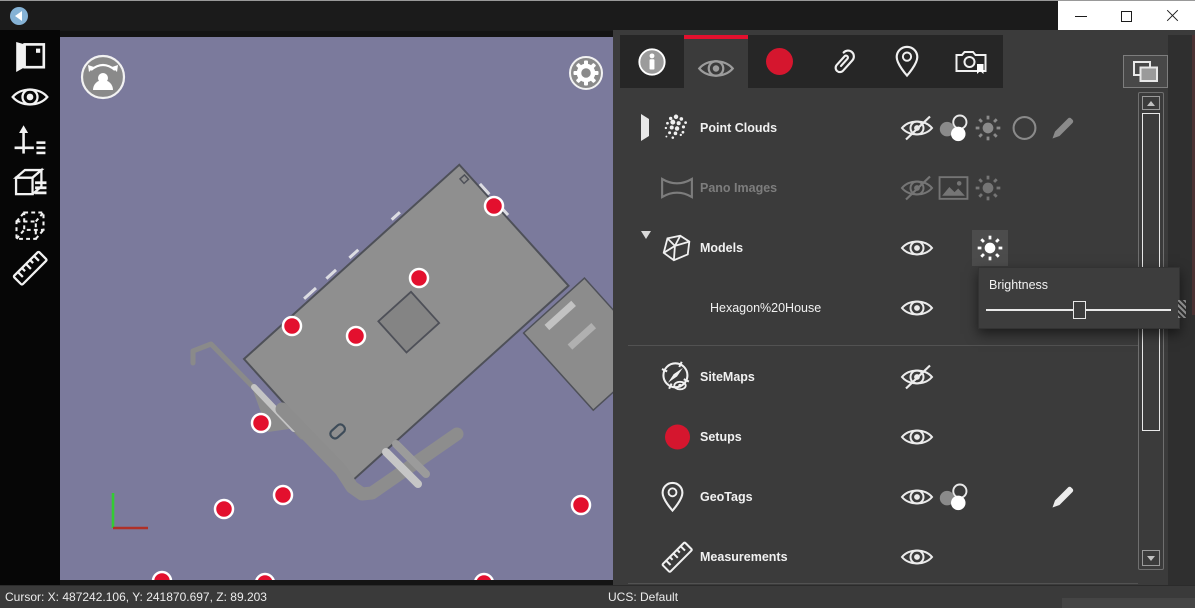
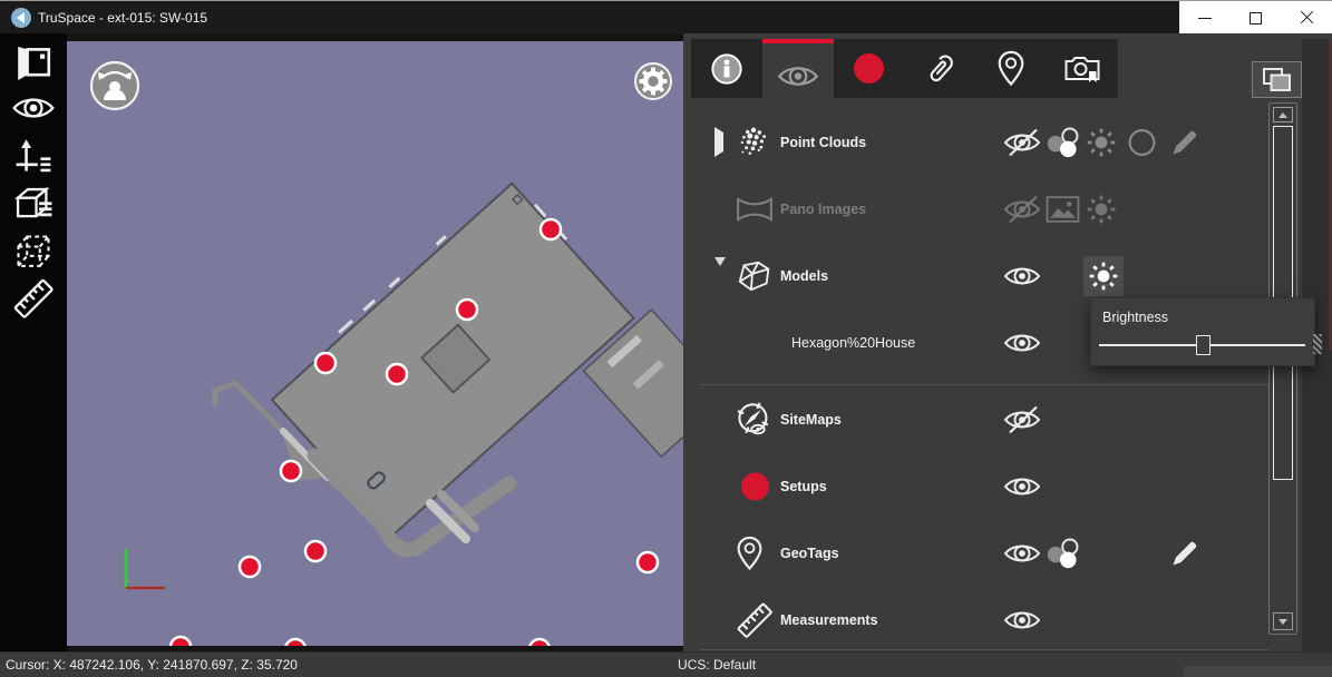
+ TruSpace - ext-015: SW-015
  Point Clouds
  Pano Images
  Models
  Hexagon%20House
  SiteMaps
  Setups
  GeoTags
  Measurements
  Brightness
- Cursor: X: 487242.106, Y: 241870.697, Z: 89.203
+ Cursor: X: 487242.106, Y: 241870.697, Z: 35.720
  UCS: Default
